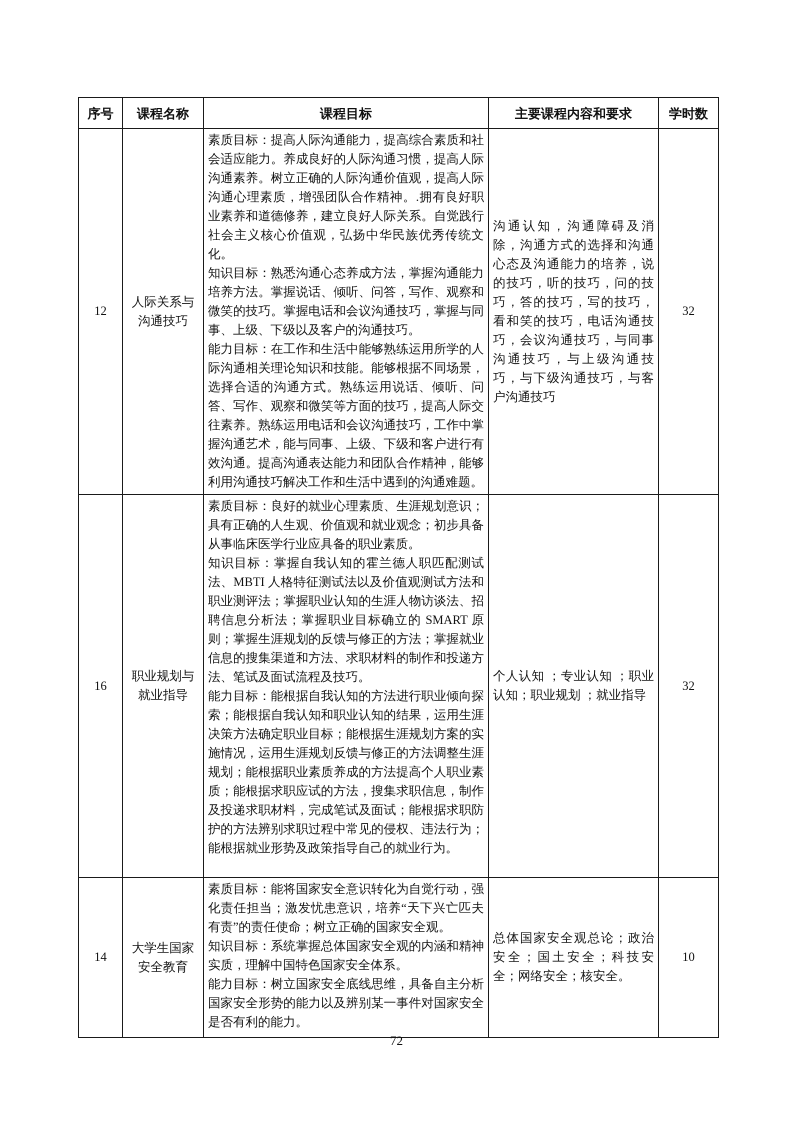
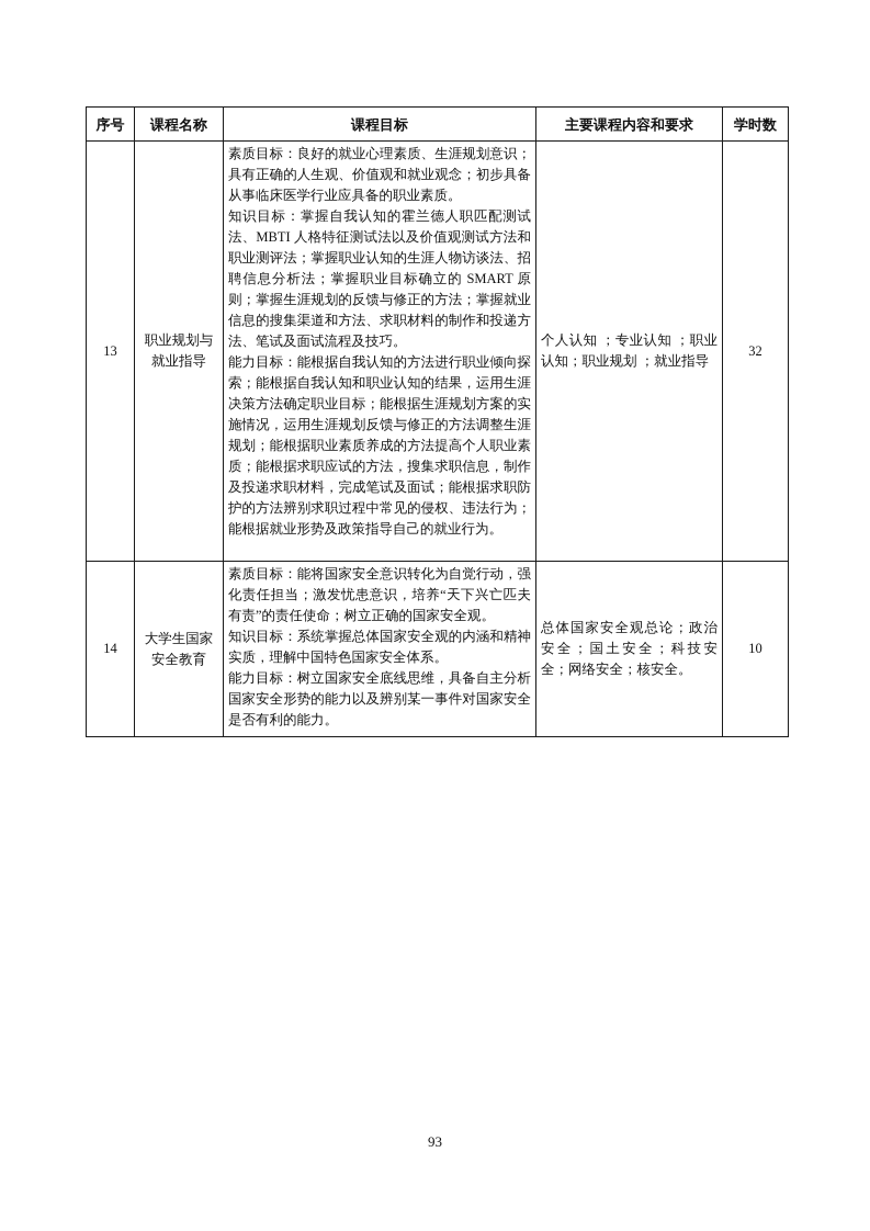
  序号	课程名称	课程目标	主要课程内容和要求	学时数
- 12	人际关系与沟通技巧	素质目标：提高人际沟通能力，提高综合素质和社会适应能力。养成良好的人际沟通习惯，提高人际沟通素养。树立正确的人际沟通价值观，提高人际沟通心理素质，增强团队合作精神。.拥有良好职业素养和道德修养，建立良好人际关系。自觉践行社会主义核心价值观，弘扬中华民族优秀传统文化。 知识目标：熟悉沟通心态养成方法，掌握沟通能力培养方法。掌握说话、倾听、问答，写作、观察和微笑的技巧。掌握电话和会议沟通技巧，掌握与同事、上级、下级以及客户的沟通技巧。 能力目标：在工作和生活中能够熟练运用所学的人际沟通相关理论知识和技能。能够根据不同场景，选择合适的沟通方式。熟练运用说话、倾听、问答、写作、观察和微笑等方面的技巧，提高人际交往素养。熟练运用电话和会议沟通技巧，工作中掌握沟通艺术，能与同事、上级、下级和客户进行有效沟通。提高沟通表达能力和团队合作精神，能够利用沟通技巧解决工作和生活中遇到的沟通难题。	沟通认知，沟通障碍及消除，沟通方式的选择和沟通心态及沟通能力的培养，说的技巧，听的技巧，问的技巧，答的技巧，写的技巧，看和笑的技巧，电话沟通技巧，会议沟通技巧，与同事沟通技巧，与上级沟通技巧，与下级沟通技巧，与客户沟通技巧	32
- 16	职业规划与就业指导	素质目标：良好的就业心理素质、生涯规划意识；具有正确的人生观、价值观和就业观念；初步具备从事临床医学行业应具备的职业素质。 知识目标：掌握自我认知的霍兰德人职匹配测试法、MBTI 人格特征测试法以及价值观测试方法和职业测评法；掌握职业认知的生涯人物访谈法、招聘信息分析法；掌握职业目标确立的 SMART 原则；掌握生涯规划的反馈与修正的方法；掌握就业信息的搜集渠道和方法、求职材料的制作和投递方法、笔试及面试流程及技巧。 能力目标：能根据自我认知的方法进行职业倾向探索；能根据自我认知和职业认知的结果，运用生涯决策方法确定职业目标；能根据生涯规划方案的实施情况，运用生涯规划反馈与修正的方法调整生涯规划；能根据职业素质养成的方法提高个人职业素质；能根据求职应试的方法，搜集求职信息，制作及投递求职材料，完成笔试及面试；能根据求职防护的方法辨别求职过程中常见的侵权、违法行为；能根据就业形势及政策指导自己的就业行为。	个人认知 ；专业认知 ；职业认知；职业规划 ；就业指导	32
+ 13	职业规划与就业指导	素质目标：良好的就业心理素质、生涯规划意识；具有正确的人生观、价值观和就业观念；初步具备从事临床医学行业应具备的职业素质。 知识目标：掌握自我认知的霍兰德人职匹配测试法、MBTI 人格特征测试法以及价值观测试方法和职业测评法；掌握职业认知的生涯人物访谈法、招聘信息分析法；掌握职业目标确立的 SMART 原则；掌握生涯规划的反馈与修正的方法；掌握就业信息的搜集渠道和方法、求职材料的制作和投递方法、笔试及面试流程及技巧。 能力目标：能根据自我认知的方法进行职业倾向探索；能根据自我认知和职业认知的结果，运用生涯决策方法确定职业目标；能根据生涯规划方案的实施情况，运用生涯规划反馈与修正的方法调整生涯规划；能根据职业素质养成的方法提高个人职业素质；能根据求职应试的方法，搜集求职信息，制作及投递求职材料，完成笔试及面试；能根据求职防护的方法辨别求职过程中常见的侵权、违法行为；能根据就业形势及政策指导自己的就业行为。	个人认知 ；专业认知 ；职业认知；职业规划 ；就业指导	32
  14	大学生国家安全教育	素质目标：能将国家安全意识转化为自觉行动，强化责任担当；激发忧患意识，培养“天下兴亡匹夫有责”的责任使命；树立正确的国家安全观。 知识目标：系统掌握总体国家安全观的内涵和精神实质，理解中国特色国家安全体系。 能力目标：树立国家安全底线思维，具备自主分析国家安全形势的能力以及辨别某一事件对国家安全是否有利的能力。	总体国家安全观总论；政治安全；国土安全；科技安全；网络安全；核安全。	10
- 72
+ 93
